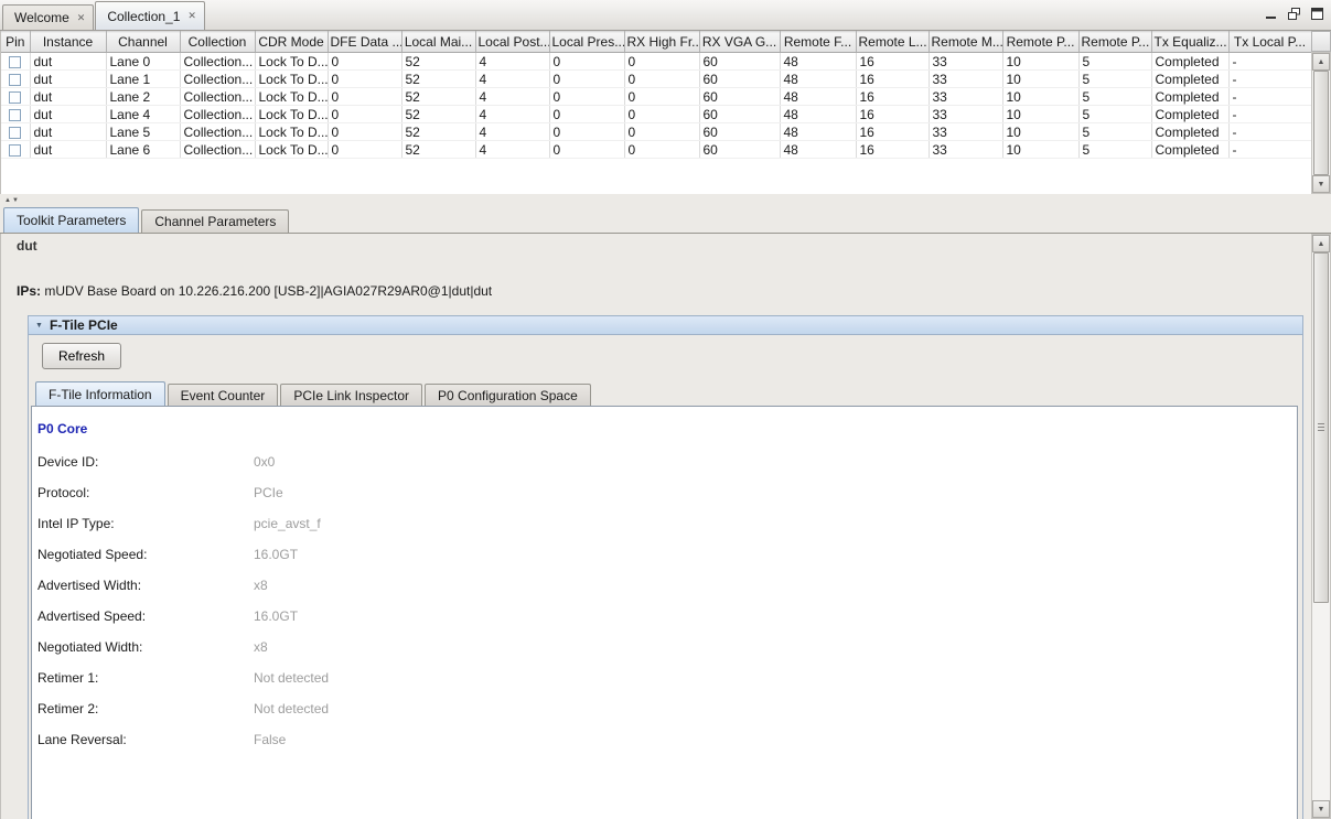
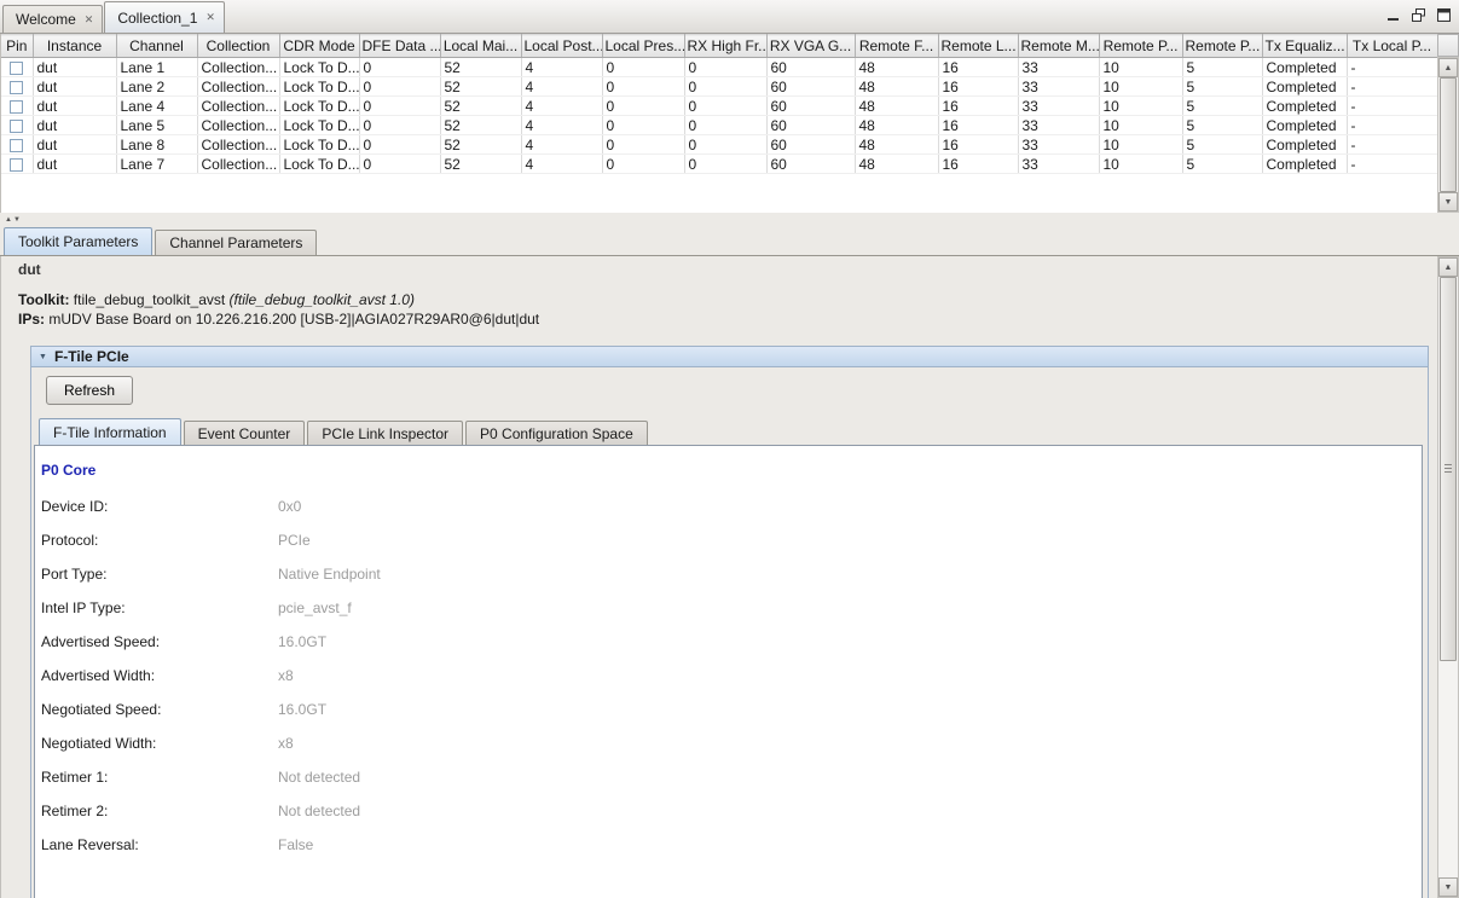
  Welcome
  ✕
  Collection_1
  ✕
  Pin	Instance	Channel	Collection	CDR Mode	DFE Data ..	Local Mai...	Local Post..	Local Pres..	RX High Fr..	RX VGA G...	Remote F...	Remote L...	Remote M...	Remote P...	Remote P...	Tx Equaliz...	Tx Local P...
- 	dut	Lane 0	Collection...	Lock To D...	0	52	4	0	0	60	48	16	33	10	5	Completed	-
  	dut	Lane 1	Collection...	Lock To D...	0	52	4	0	0	60	48	16	33	10	5	Completed	-
  	dut	Lane 2	Collection...	Lock To D...	0	52	4	0	0	60	48	16	33	10	5	Completed	-
  	dut	Lane 4	Collection...	Lock To D...	0	52	4	0	0	60	48	16	33	10	5	Completed	-
  	dut	Lane 5	Collection...	Lock To D...	0	52	4	0	0	60	48	16	33	10	5	Completed	-
- 	dut	Lane 6	Collection...	Lock To D...	0	52	4	0	0	60	48	16	33	10	5	Completed	-
+ 	dut	Lane 8	Collection...	Lock To D...	0	52	4	0	0	60	48	16	33	10	5	Completed	-
+ 	dut	Lane 7	Collection...	Lock To D...	0	52	4	0	0	60	48	16	33	10	5	Completed	-
  Toolkit Parameters
  Channel Parameters
  dut
+ Toolkit: ftile_debug_toolkit_avst (ftile_debug_toolkit_avst 1.0)
- IPs: mUDV Base Board on 10.226.216.200 [USB-2]|AGIA027R29AR0@1|dut|dut
+ IPs: mUDV Base Board on 10.226.216.200 [USB-2]|AGIA027R29AR0@6|dut|dut
  F-Tile PCIe
  Refresh
  F-Tile Information
  Event Counter
  PCIe Link Inspector
  P0 Configuration Space
  P0 Core
  Device ID:
  0x0
  Protocol:
  PCIe
+ Port Type:
+ Native Endpoint
  Intel IP Type:
  pcie_avst_f
- Negotiated Speed:
+ Advertised Speed:
  16.0GT
  Advertised Width:
  x8
- Advertised Speed:
+ Negotiated Speed:
  16.0GT
  Negotiated Width:
  x8
  Retimer 1:
  Not detected
  Retimer 2:
  Not detected
  Lane Reversal:
  False
